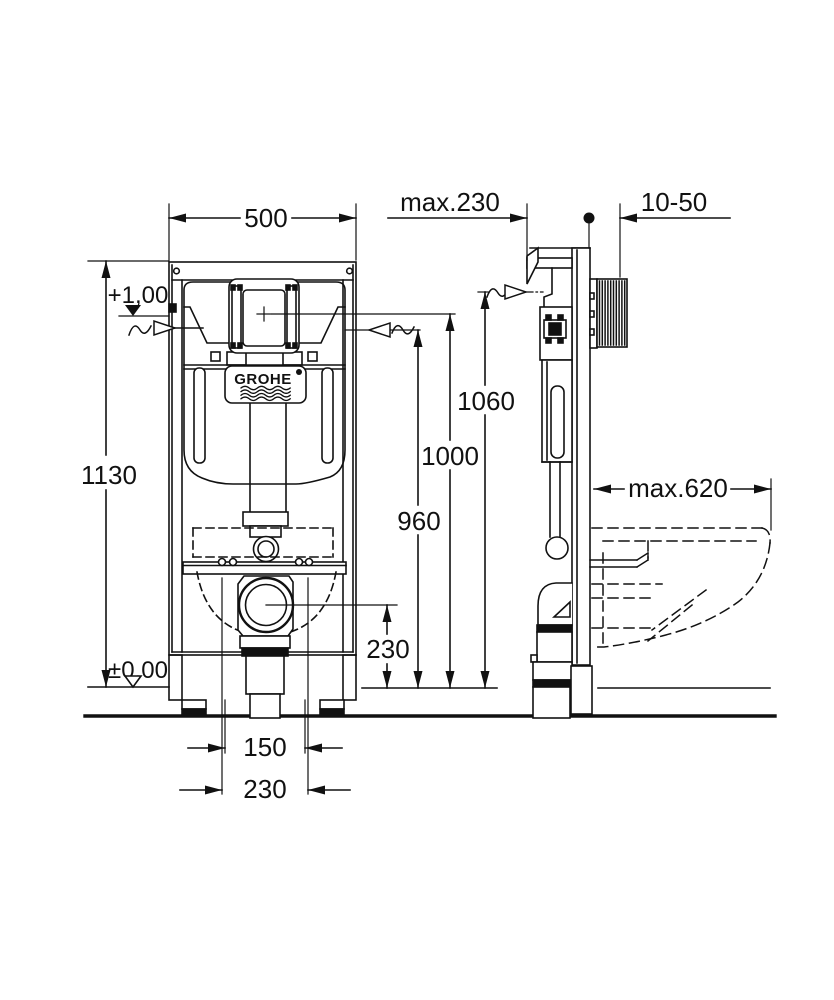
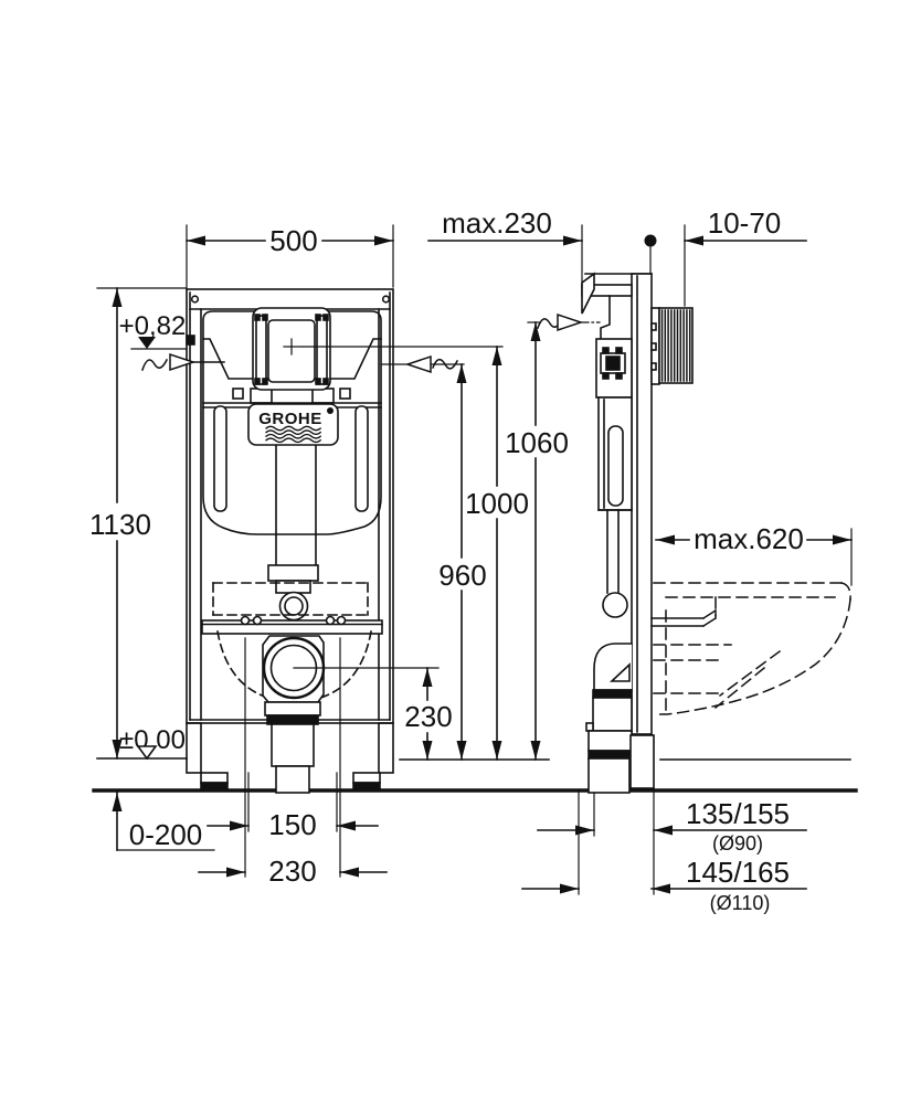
  GROHE
  500
  max.230
- 10-50
+ 10-70
  1130
- +1,00
+ +0,82
  ±0,00
  230
  960
  1000
  1060
  max.620
+ 0-200
  150
  230
+ 135/155
+ (Ø90)
+ 145/165
+ (Ø110)
